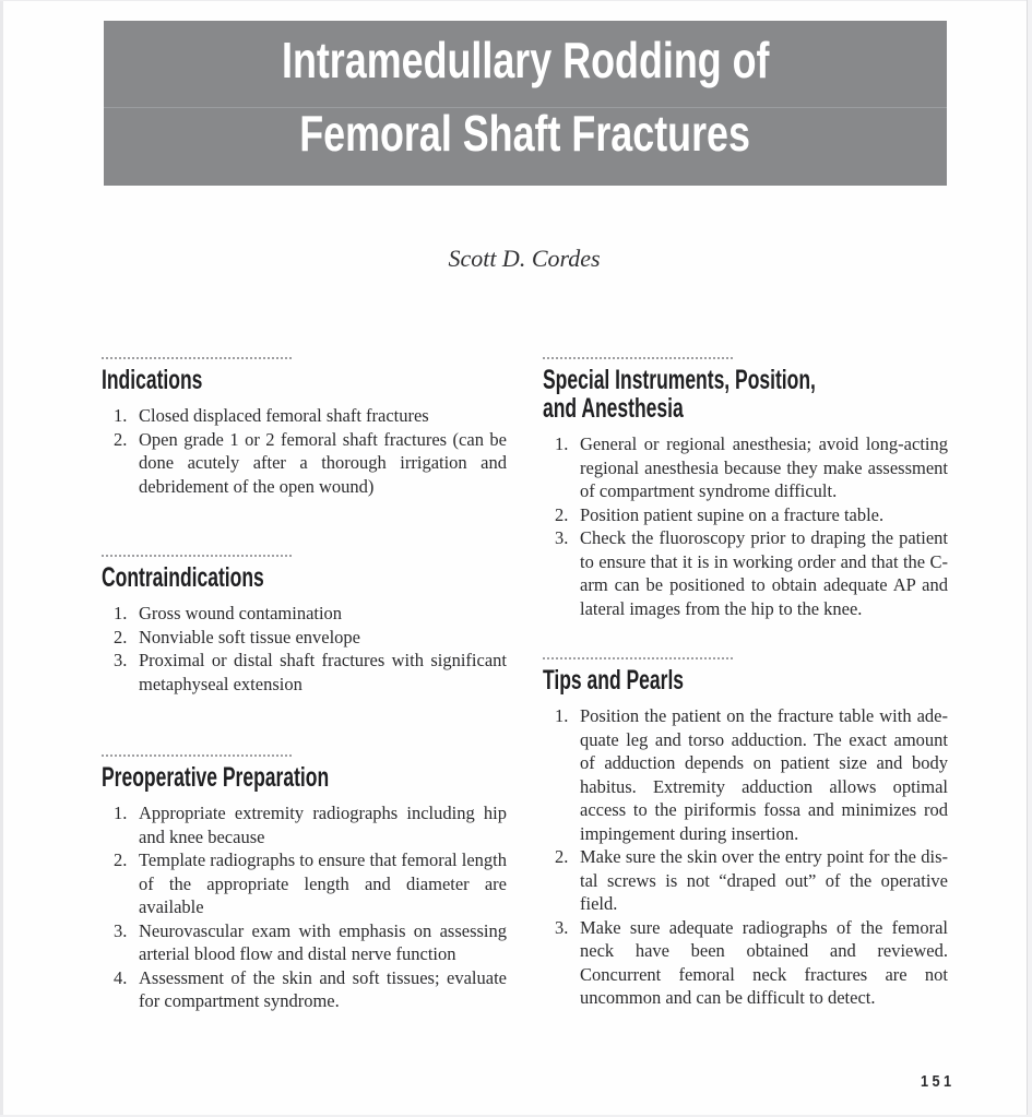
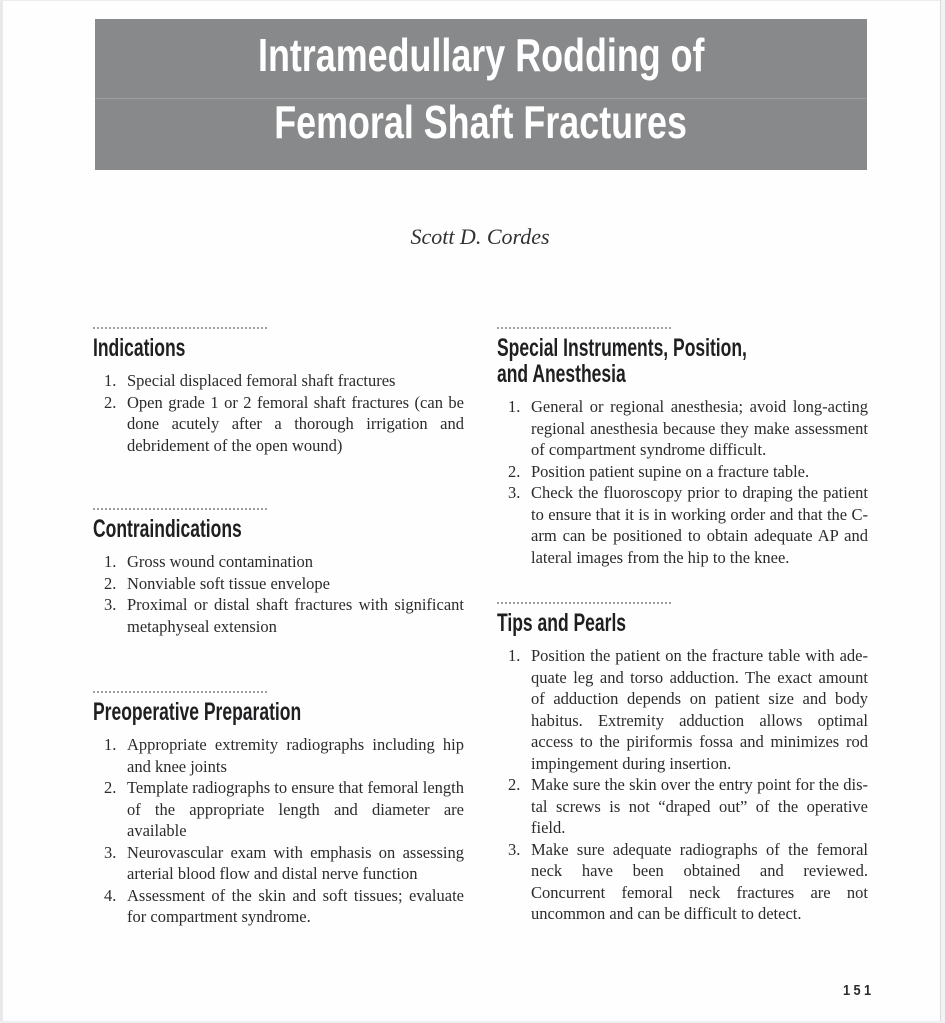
  Intramedullary Rodding of
  Femoral Shaft Fractures
  Scott D. Cordes
  Indications
  1.
- Closed displaced femoral shaft fractures
+ Special displaced femoral shaft fractures
  2.
  Open grade 1 or 2 femoral shaft fractures (can be done acutely after a thorough irrigation and debride­ment of the open wound)
  Contraindications
  1.
  Gross wound contamination
  2.
  Nonviable soft tissue envelope
  3.
  Proximal or distal shaft fractures with significant metaphyseal extension
  Preoperative Preparation
  1.
- Appropriate extremity radiographs including hip and knee because
+ Appropriate extremity radiographs including hip and knee joints
  2.
  Template radiographs to ensure that femoral length of the appropriate length and diameter are available
  3.
  Neurovascular exam with emphasis on assessing arterial blood flow and distal nerve function
  4.
  Assessment of the skin and soft tissues; evaluate for compartment syndrome.
  Special Instruments, Position,
  and Anesthesia
  1.
  General or regional anesthesia; avoid long-acting regional anesthesia because they make assessment of compartment syndrome difficult.
  2.
  Position patient supine on a fracture table.
  3.
  Check the fluoroscopy prior to draping the patient to ensure that it is in working order and that the C-arm can be positioned to obtain adequate AP and lateral images from the hip to the knee.
  Tips and Pearls
  1.
  Position the patient on the fracture table with ade­uate leg and torso adduction. The exact amount of adduction depends on patient size and body habi­tus. Extremity adduction allows optimal access to the piriformis fossa and minimizes rod impinge­ment during insertion.
  2.
  Make sure the skin over the entry point for the dis­al screws is not “draped out” of the operative field.
  3.
  Make sure adequate radiographs of the femoral neck have been obtained and reviewed. Concurrent femoral neck fractures are not uncommon and can be difficult to detect.
  151
